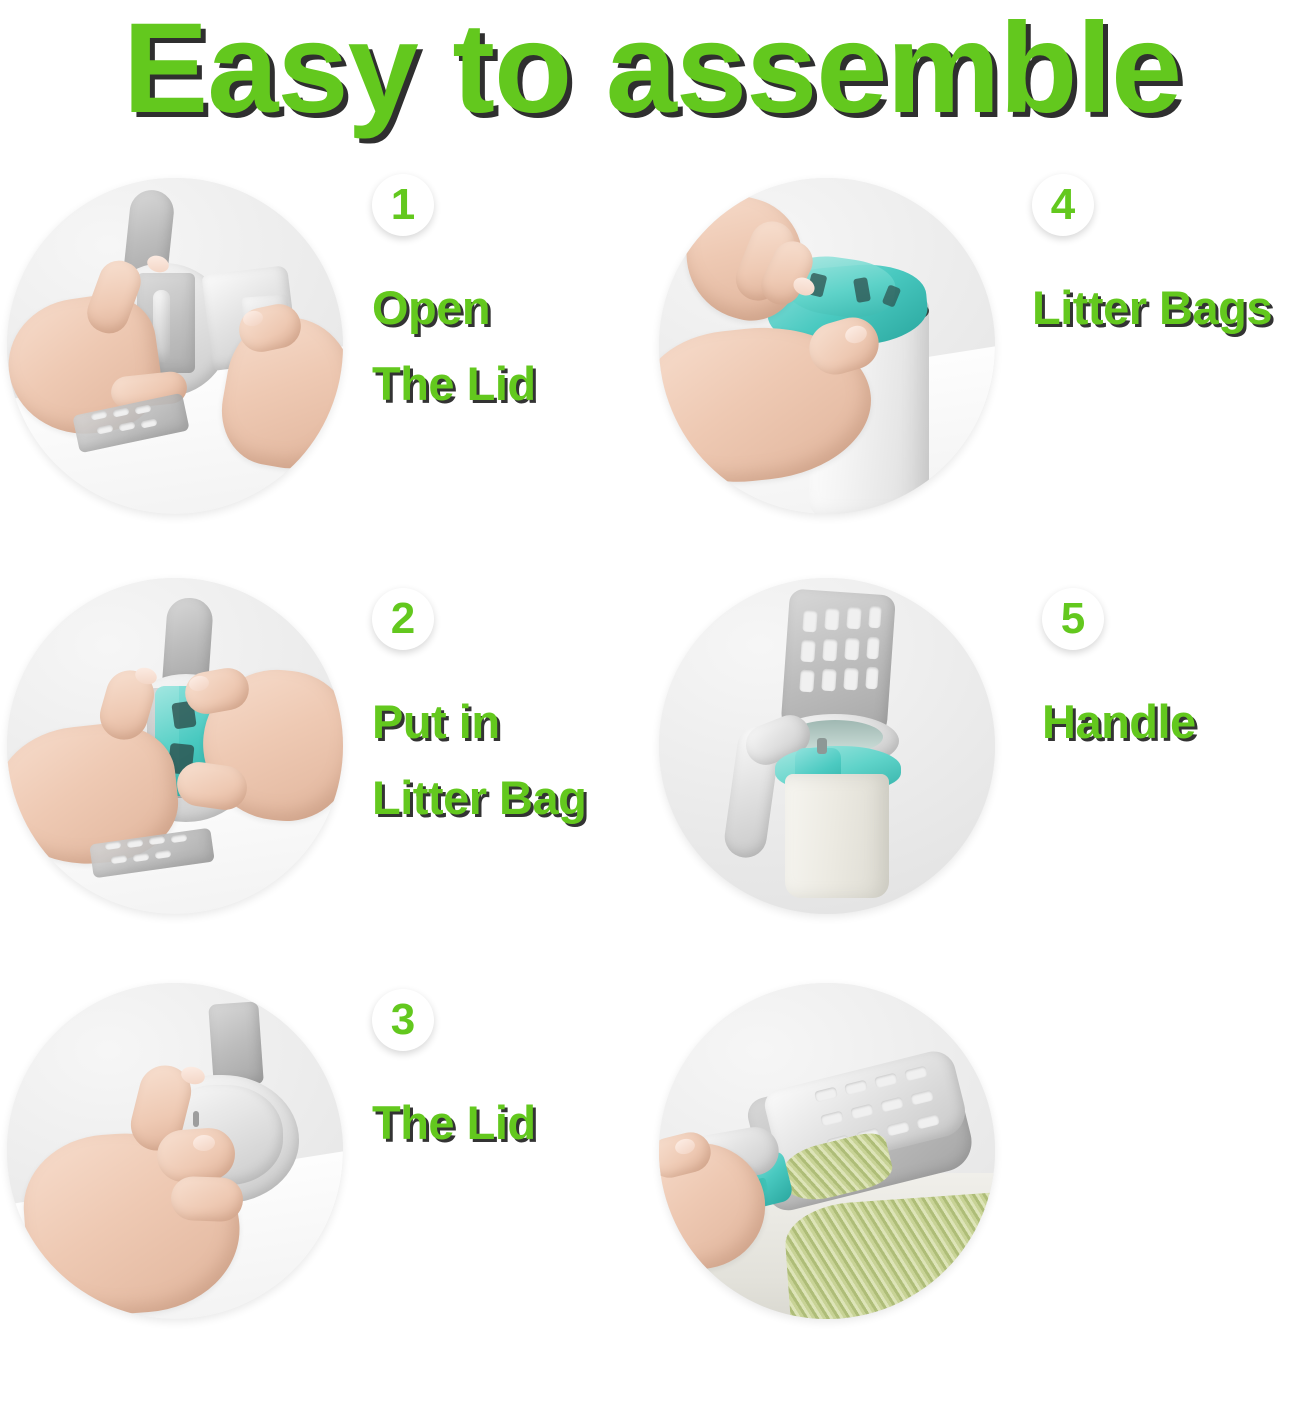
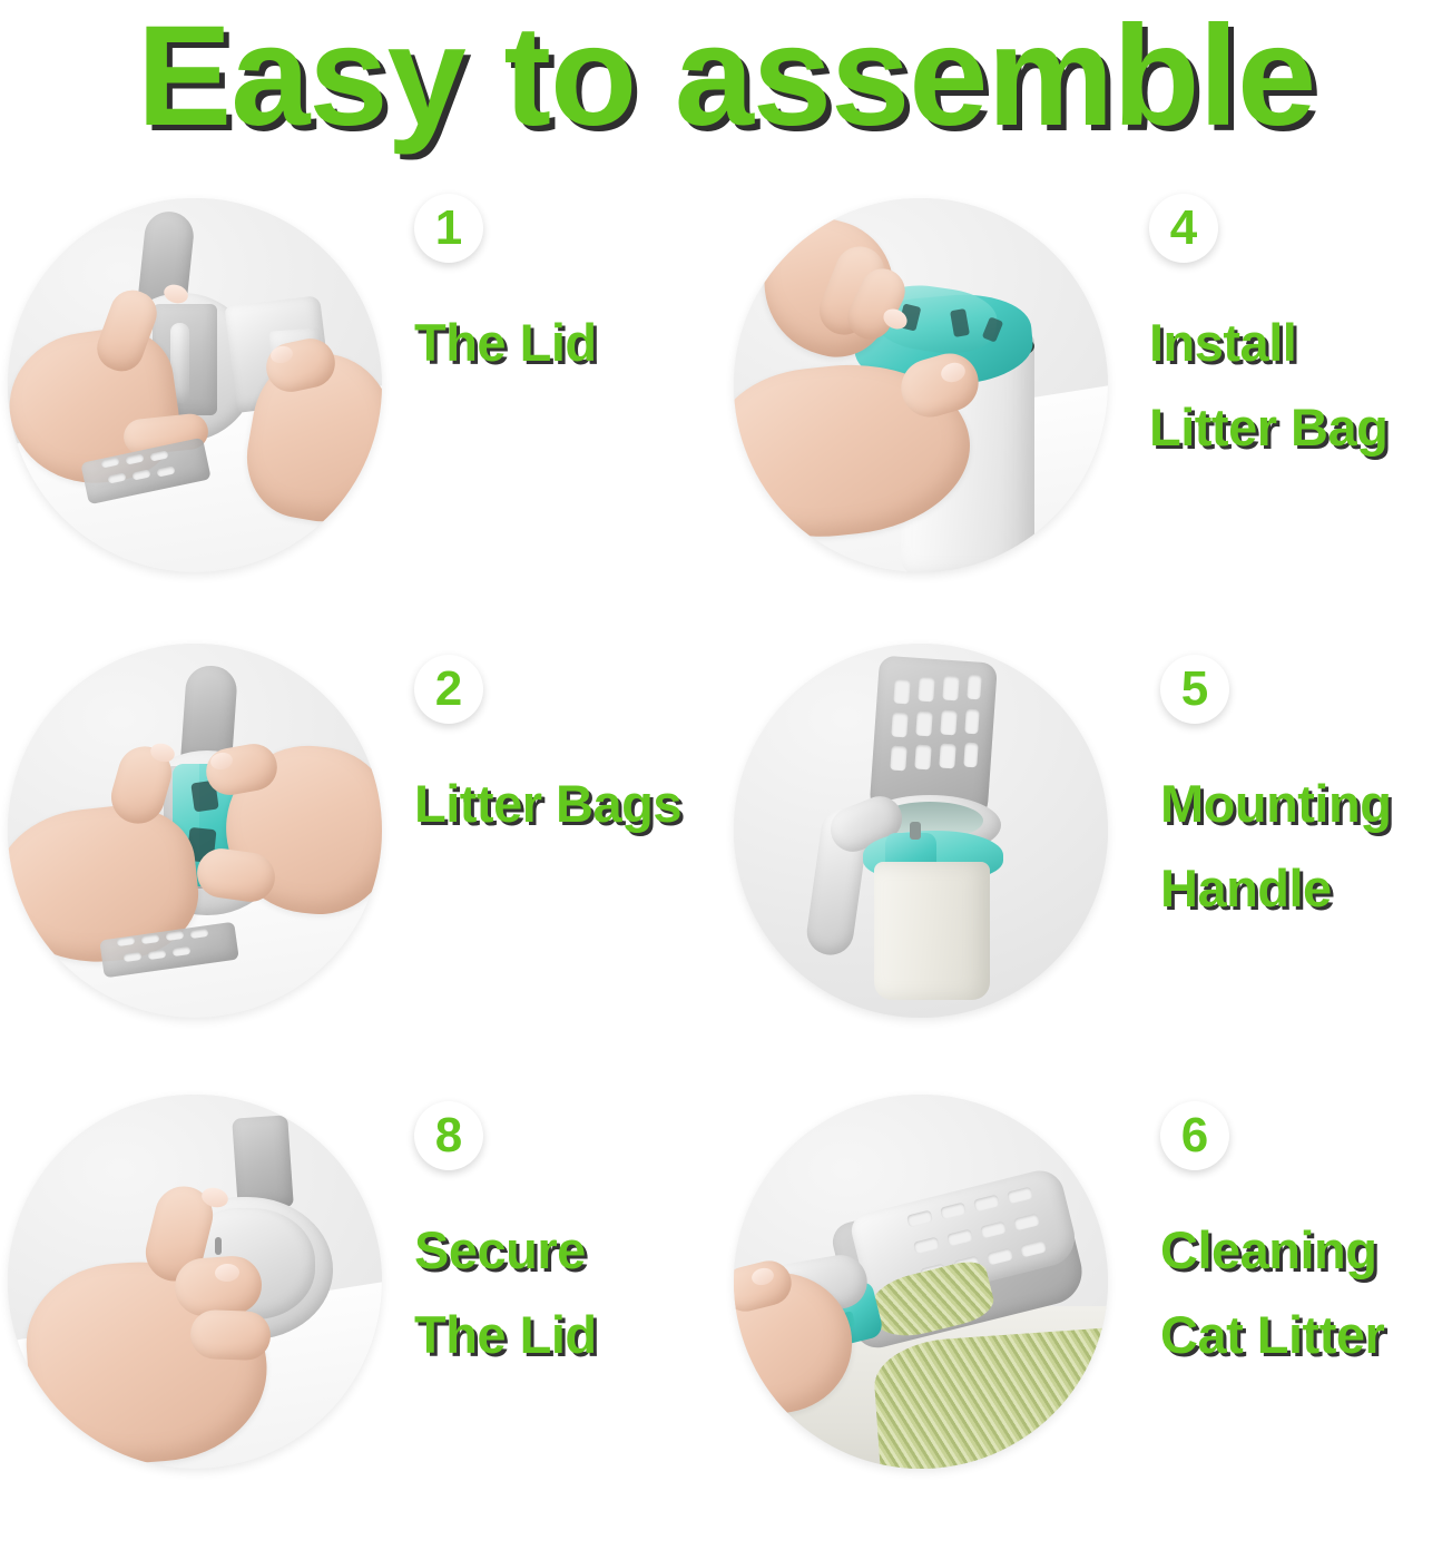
  Easy to assemble
  1
- Open
  The Lid
  4
+ Install
- Litter Bags
+ Litter Bag
  2
- Put in
- Litter Bag
+ Litter Bags
  5
+ Mounting
  Handle
- 3
+ 8
+ Secure
  The Lid
+ 6
+ Cleaning
+ Cat Litter
